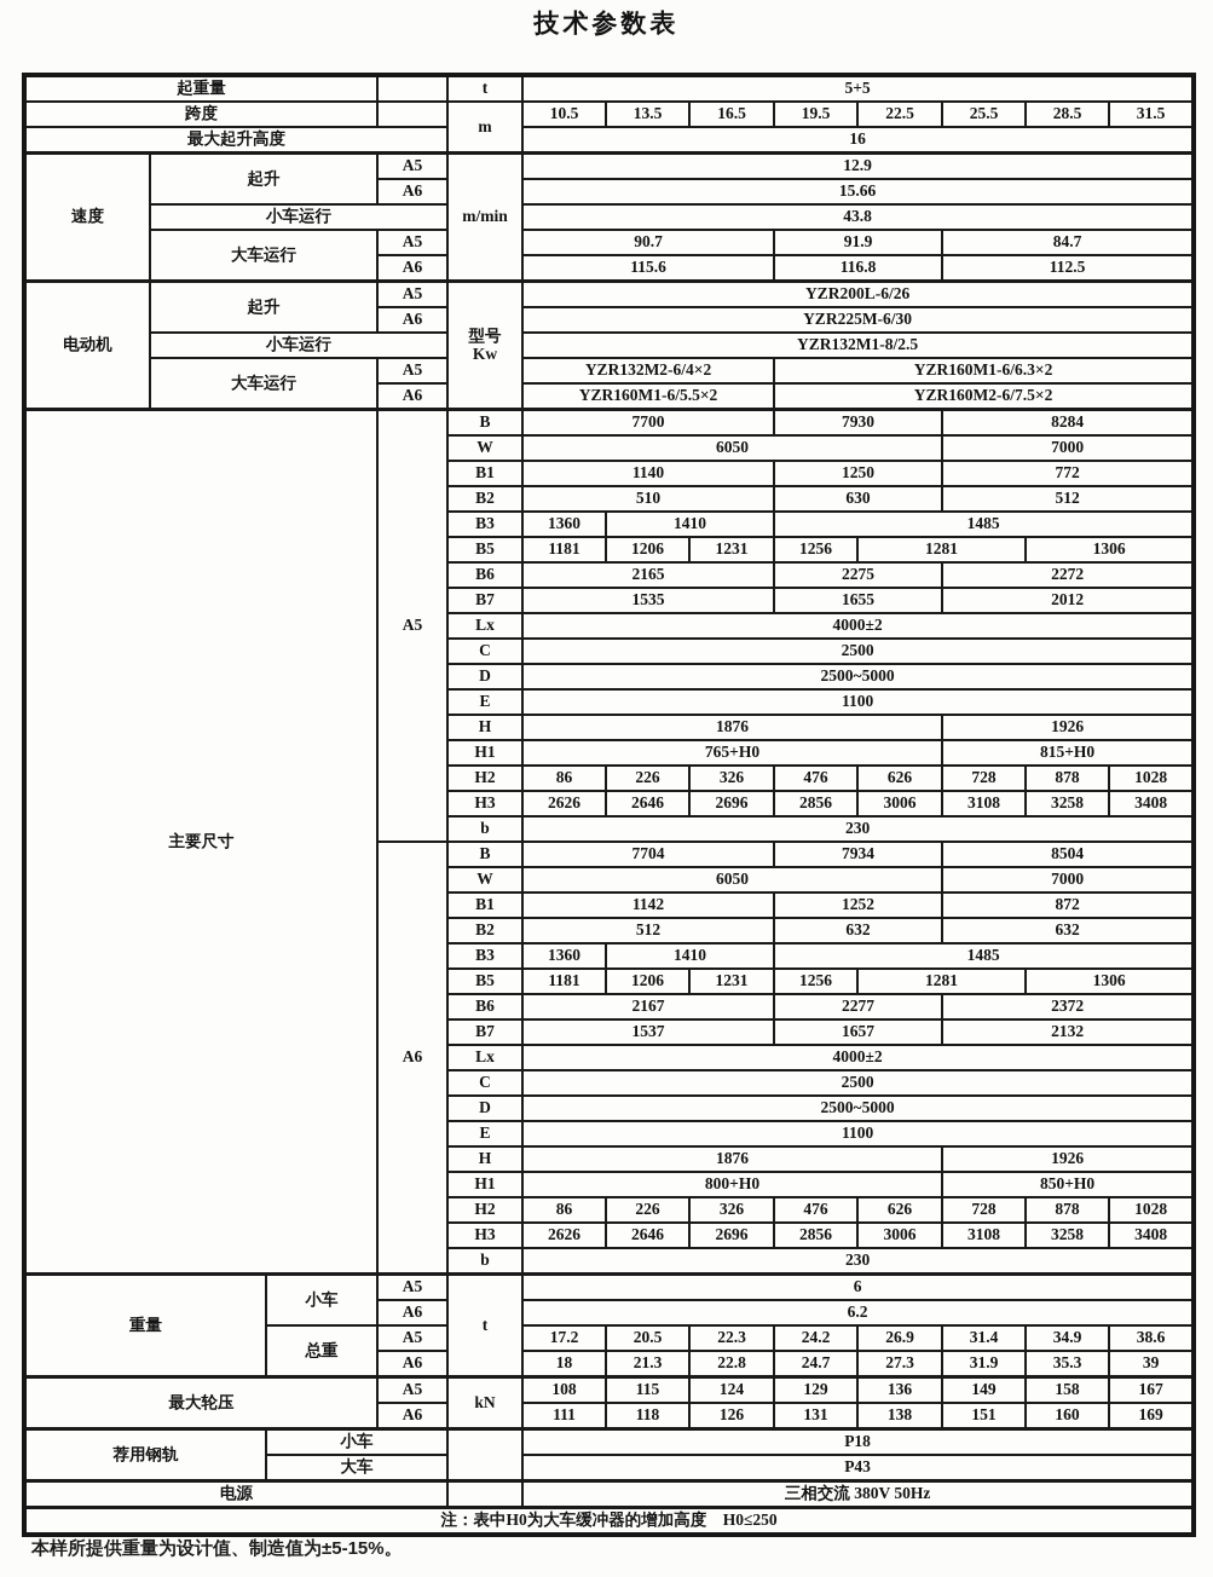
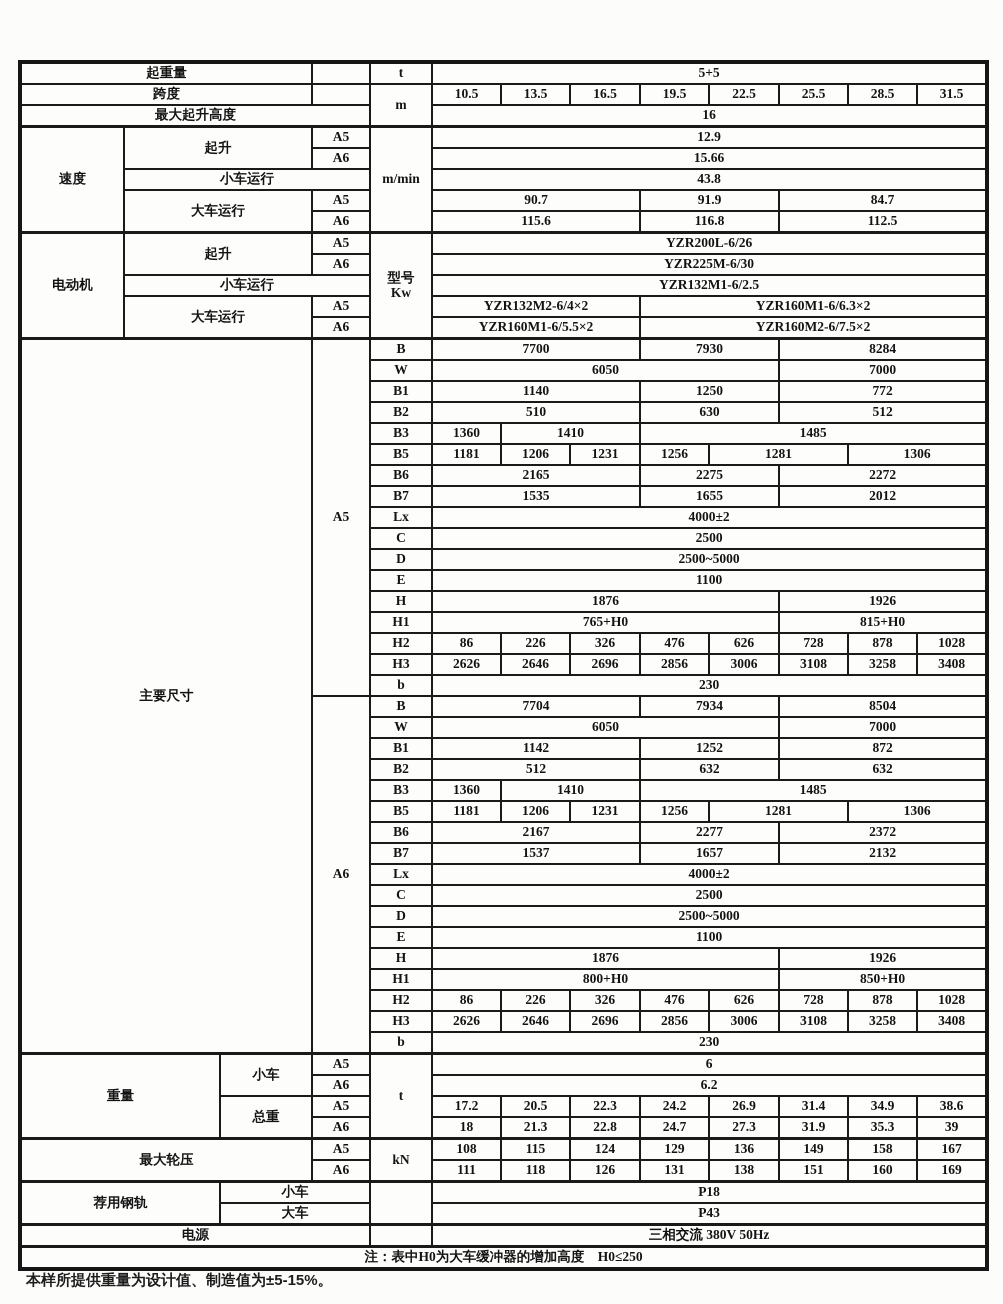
- 技术参数表
  起重量		t	5+5
  跨度		m	10.5	13.5	16.5	19.5	22.5	25.5	28.5	31.5
  最大起升高度	16
  速度	起升	A5	m/min	12.9
  A6	15.66
  小车运行	43.8
  大车运行	A5	90.7	91.9	84.7
  A6	115.6	116.8	112.5
  电动机	起升	A5	型号 Kw	YZR200L-6/26
  A6	YZR225M-6/30
- 小车运行	YZR132M1-8/2.5
+ 小车运行	YZR132M1-6/2.5
  大车运行	A5	YZR132M2-6/4×2	YZR160M1-6/6.3×2
  A6	YZR160M1-6/5.5×2	YZR160M2-6/7.5×2
  主要尺寸	A5	B	7700	7930	8284
  W	6050	7000
  B1	1140	1250	772
  B2	510	630	512
  B3	1360	1410	1485
  B5	1181	1206	1231	1256	1281	1306
  B6	2165	2275	2272
  B7	1535	1655	2012
  Lx	4000±2
  C	2500
  D	2500~5000
  E	1100
  H	1876	1926
  H1	765+H0	815+H0
  H2	86	226	326	476	626	728	878	1028
  H3	2626	2646	2696	2856	3006	3108	3258	3408
  b	230
  A6	B	7704	7934	8504
  W	6050	7000
  B1	1142	1252	872
  B2	512	632	632
  B3	1360	1410	1485
  B5	1181	1206	1231	1256	1281	1306
  B6	2167	2277	2372
  B7	1537	1657	2132
  Lx	4000±2
  C	2500
  D	2500~5000
  E	1100
  H	1876	1926
  H1	800+H0	850+H0
  H2	86	226	326	476	626	728	878	1028
  H3	2626	2646	2696	2856	3006	3108	3258	3408
  b	230
  重量	小车	A5	t	6
  A6	6.2
  总重	A5	17.2	20.5	22.3	24.2	26.9	31.4	34.9	38.6
  A6	18	21.3	22.8	24.7	27.3	31.9	35.3	39
  最大轮压	A5	kN	108	115	124	129	136	149	158	167
  A6	111	118	126	131	138	151	160	169
  荐用钢轨	小车		P18
  大车	P43
  电源		三相交流 380V 50Hz
  注：表中H0为大车缓冲器的增加高度 H0≤250
  本样所提供重量为设计值、制造值为±5-15%。
